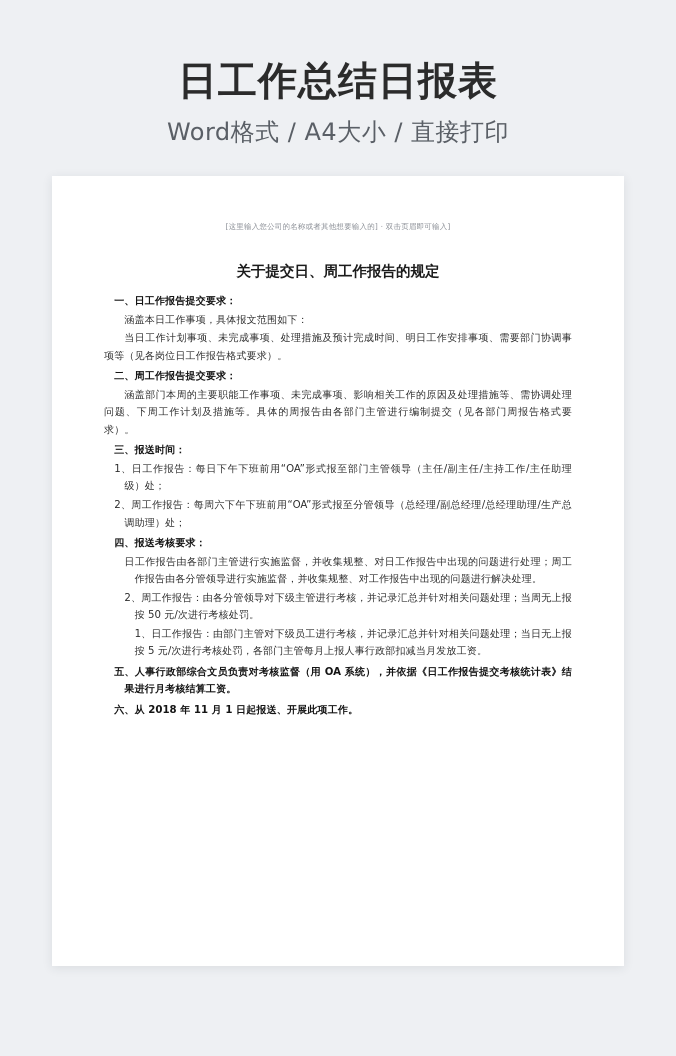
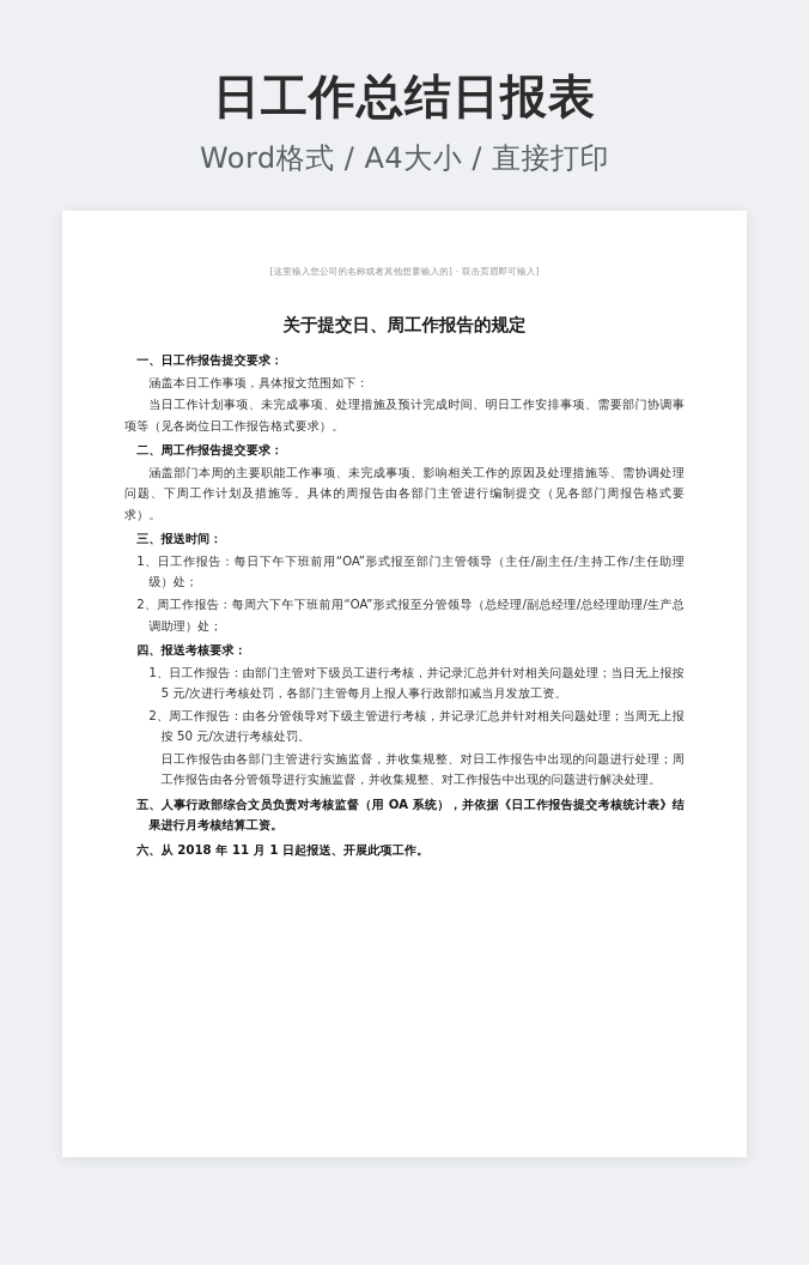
  日工作总结日报表
  Word格式 / A4大小 / 直接打印
  [这里输入您公司的名称或者其他想要输入的] · 双击页眉即可输入]
  关于提交日、周工作报告的规定
  一、日工作报告提交要求：
  涵盖本日工作事项，具体报文范围如下：
  当日工作计划事项、未完成事项、处理措施及预计完成时间、明日工作安排事项、需要部门协调事项等（见各岗位日工作报告格式要求）。
  二、周工作报告提交要求：
  涵盖部门本周的主要职能工作事项、未完成事项、影响相关工作的原因及处理措施等、需协调处理问题、下周工作计划及措施等。具体的周报告由各部门主管进行编制提交（见各部门周报告格式要求）。
  三、报送时间：
  1、日工作报告：每日下午下班前用“OA”形式报至部门主管领导（主任/副主任/主持工作/主任助理级）处；
  2、周工作报告：每周六下午下班前用“OA”形式报至分管领导（总经理/副总经理/总经理助理/生产总调助理）处；
  四、报送考核要求：
- 日工作报告由各部门主管进行实施监督，并收集规整、对日工作报告中出现的问题进行处理；周工作报告由各分管领导进行实施监督，并收集规整、对工作报告中出现的问题进行解决处理。
+ 1、日工作报告：由部门主管对下级员工进行考核，并记录汇总并针对相关问题处理；当日无上报按 5 元/次进行考核处罚，各部门主管每月上报人事行政部扣减当月发放工资。
  2、周工作报告：由各分管领导对下级主管进行考核，并记录汇总并针对相关问题处理；当周无上报按 50 元/次进行考核处罚。
- 1、日工作报告：由部门主管对下级员工进行考核，并记录汇总并针对相关问题处理；当日无上报按 5 元/次进行考核处罚，各部门主管每月上报人事行政部扣减当月发放工资。
+ 日工作报告由各部门主管进行实施监督，并收集规整、对日工作报告中出现的问题进行处理；周工作报告由各分管领导进行实施监督，并收集规整、对工作报告中出现的问题进行解决处理。
  五、人事行政部综合文员负责对考核监督（用 OA 系统），并依据《日工作报告提交考核统计表》结果进行月考核结算工资。
  六、从 2018 年 11 月 1 日起报送、开展此项工作。
